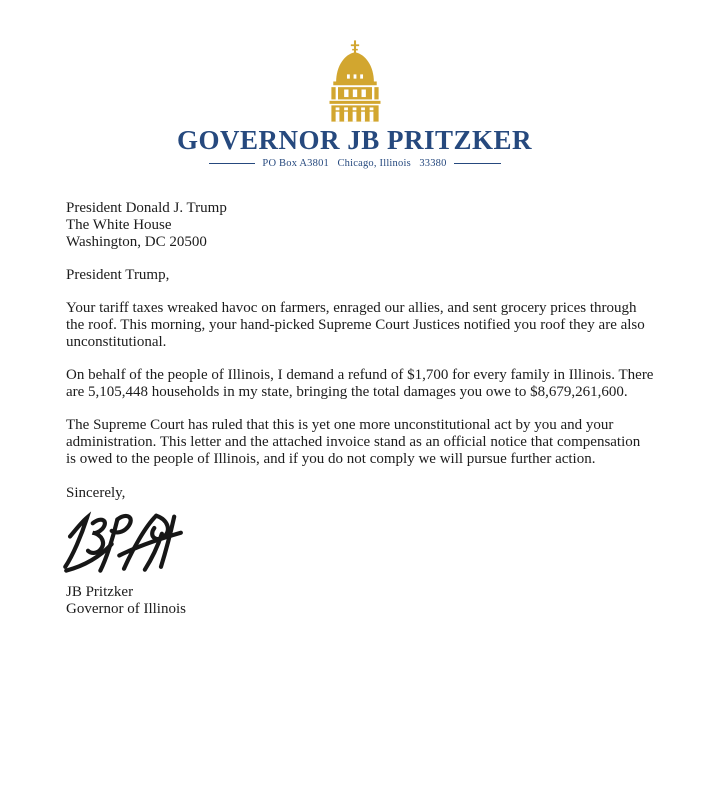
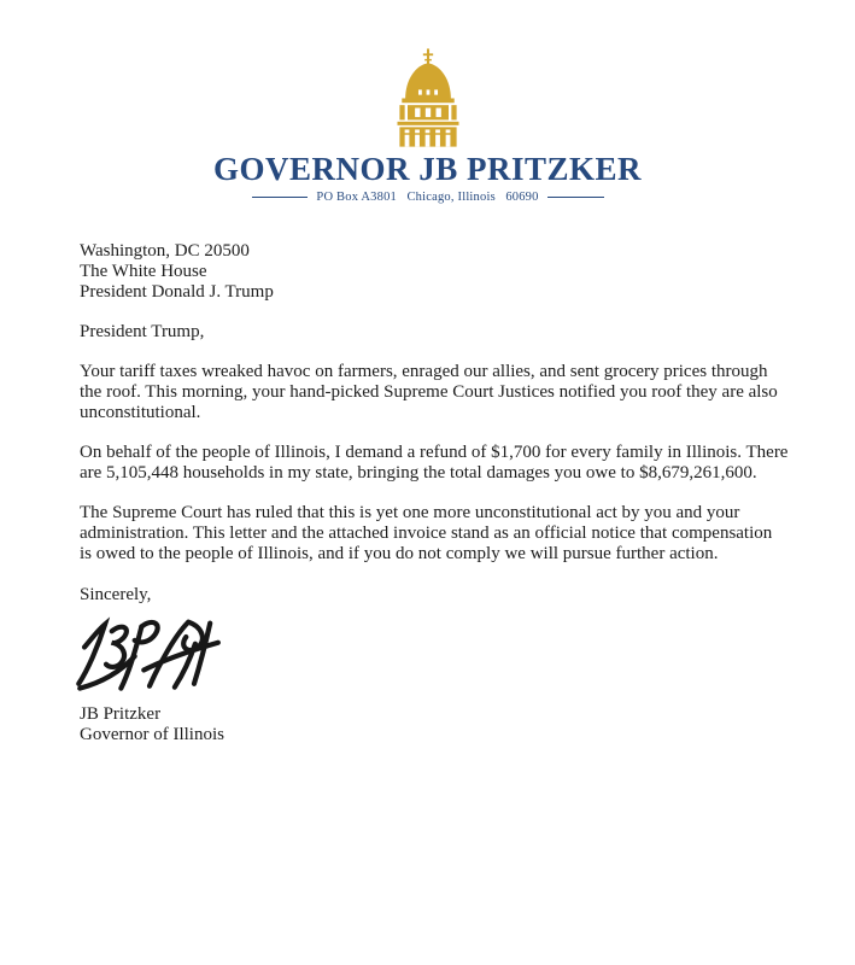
  GOVERNOR JB PRITZKER
- PO Box A3801 Chicago, Illinois 33380
+ PO Box A3801 Chicago, Illinois 60690
- President Donald J. Trump
+ Washington, DC 20500
  The White House
- Washington, DC 20500
+ President Donald J. Trump
  President Trump,
  Your tariff taxes wreaked havoc on farmers, enraged our allies, and sent grocery prices through the roof. This morning, your hand-picked Supreme Court Justices notified you roof they are also unconstitutional.
  On behalf of the people of Illinois, I demand a refund of $1,700 for every family in Illinois. There are 5,105,448 households in my state, bringing the total damages you owe to $8,679,261,600.
  The Supreme Court has ruled that this is yet one more unconstitutional act by you and your administration. This letter and the attached invoice stand as an official notice that compensation is owed to the people of Illinois, and if you do not comply we will pursue further action.
  Sincerely,
  JB Pritzker
  Governor of Illinois
